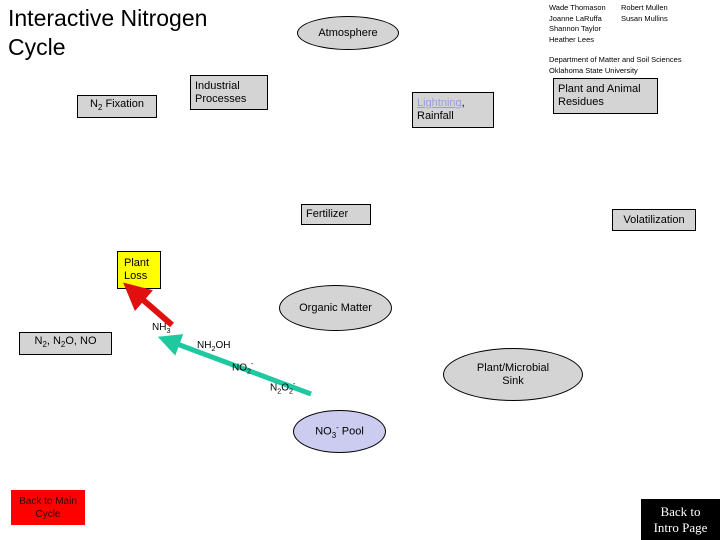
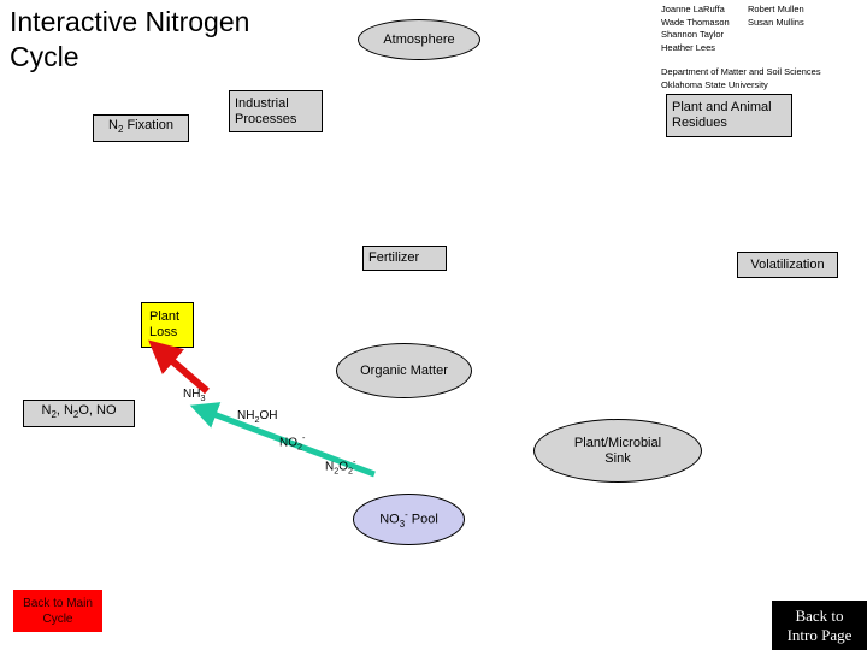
  Interactive Nitrogen
  Cycle
- Wade Thomason
+ Joanne LaRuffa
  Robert Mullen
- Joanne LaRuffa
+ Wade Thomason
  Susan Mullins
  Shannon Taylor
  Heather Lees
  Department of Matter and Soil Sciences
  Oklahoma State University
  Atmosphere
  Industrial
  Processes
  N2 Fixation
- Lightning,
- Rainfall
  Plant and Animal
  Residues
  Fertilizer
  Volatilization
  Plant
  Loss
  Organic Matter
  N2, N2O, NO
  Plant/Microbial
  Sink
  NO3- Pool
  Back to Main
  Cycle
  Back to
  Intro Page
  NH3
  NH2OH
  NO2-
  N2O2-
